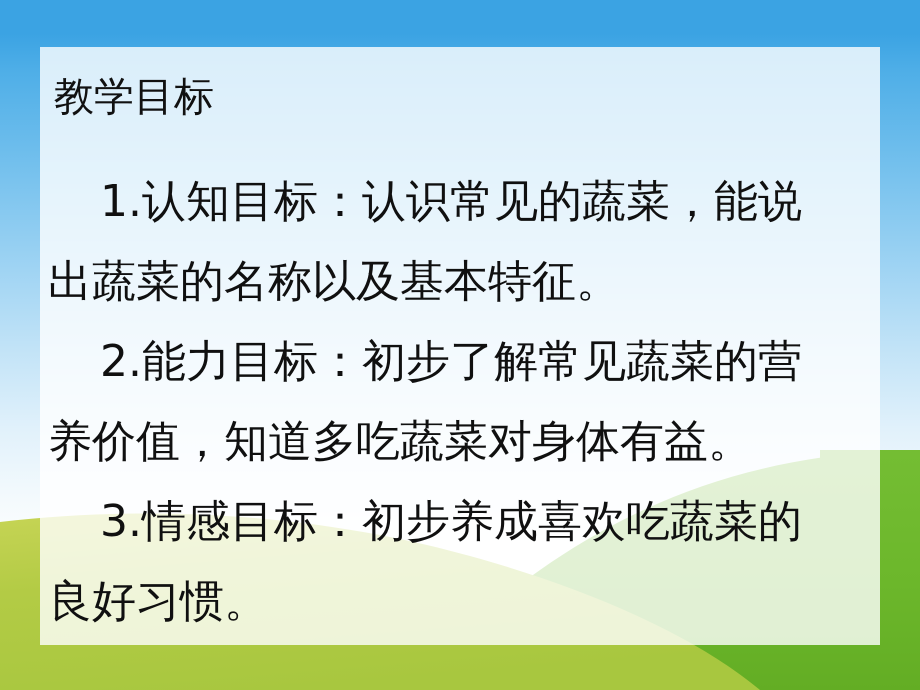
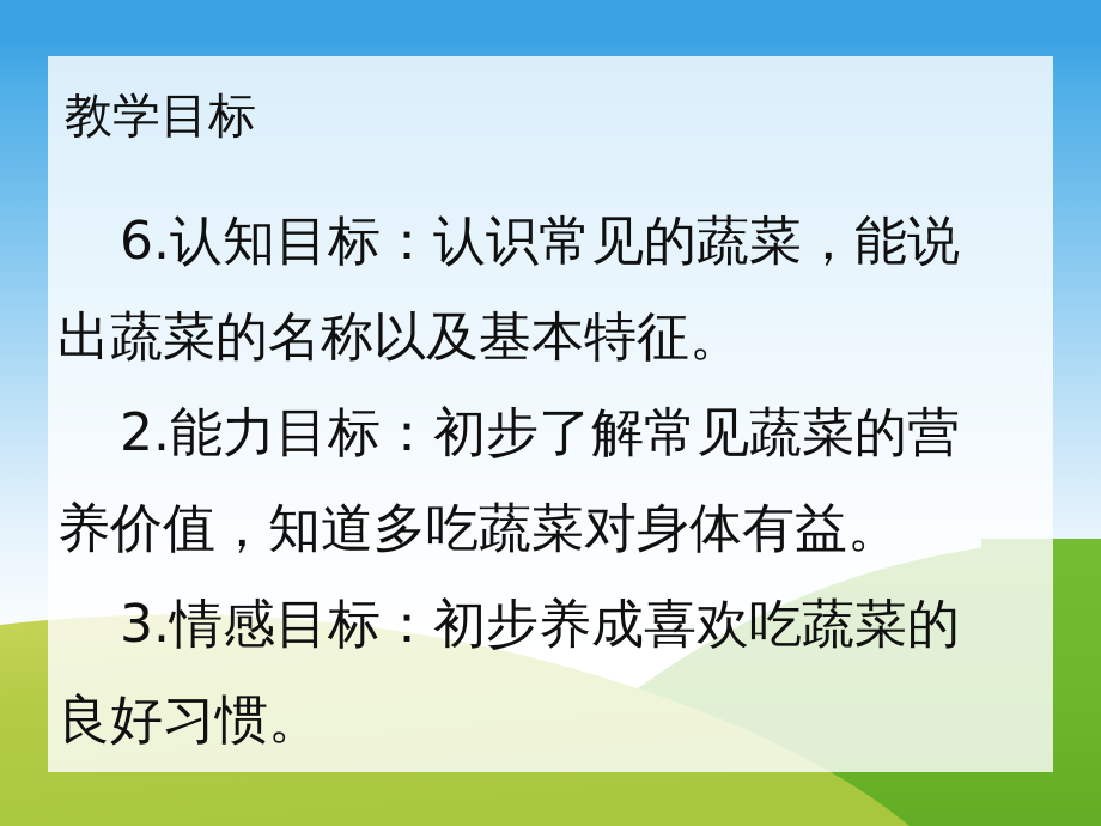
  教学目标
- 1.认知目标：认识常见的蔬菜，能说
+ 6.认知目标：认识常见的蔬菜，能说
  出蔬菜的名称以及基本特征。
  2.能力目标：初步了解常见蔬菜的营
  养价值，知道多吃蔬菜对身体有益。
  3.情感目标：初步养成喜欢吃蔬菜的
  良好习惯。
